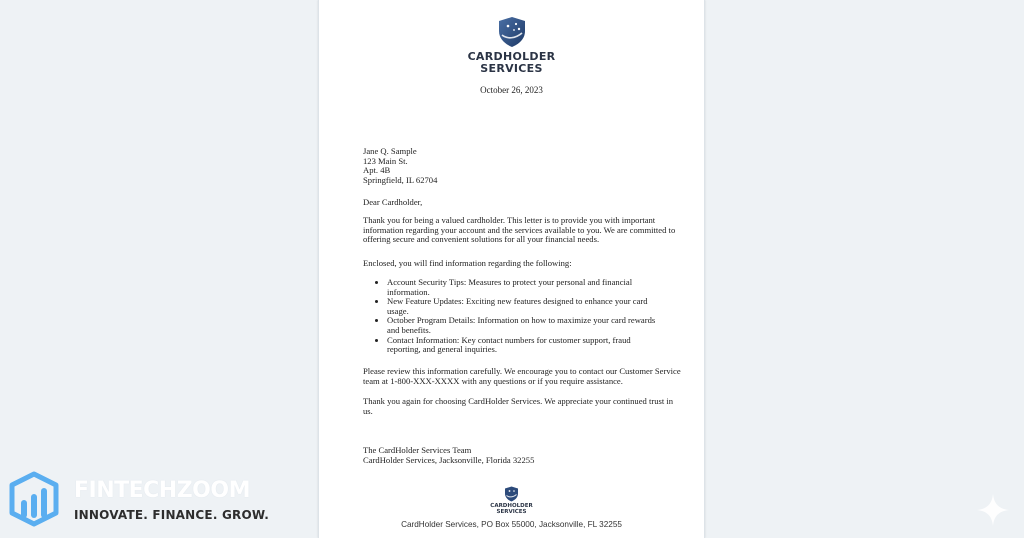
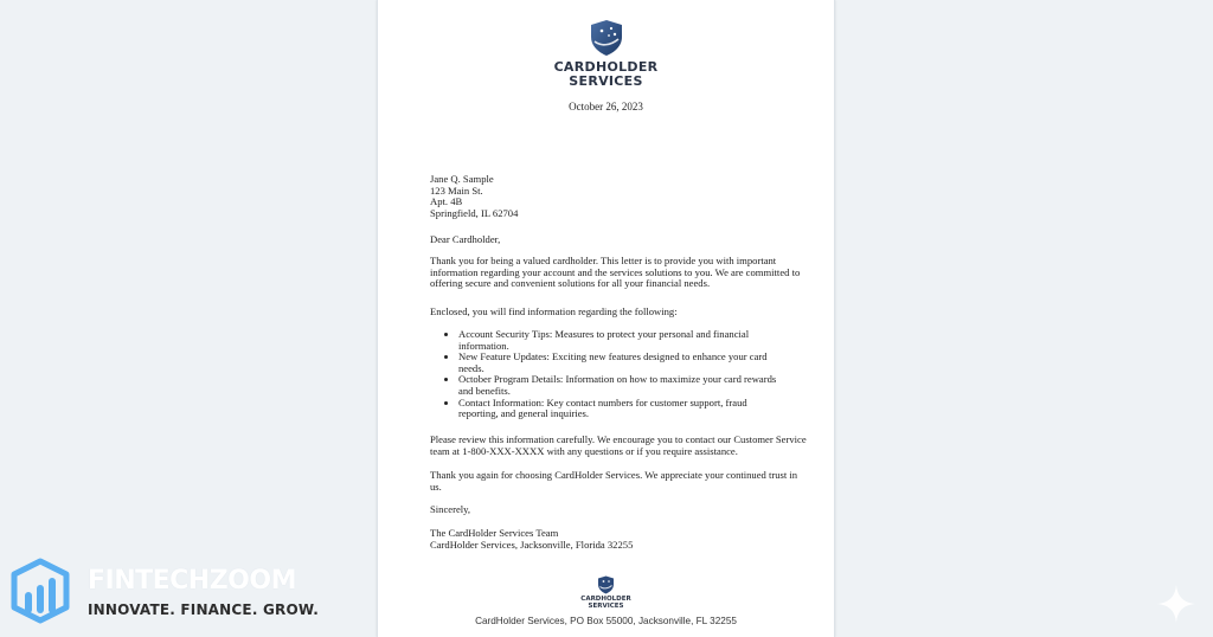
  CARDHOLDER
  SERVICES
  October 26, 2023
  Jane Q. Sample
  123 Main St.
  Apt. 4B
  Springfield, IL 62704
  Dear Cardholder,
- Thank you for being a valued cardholder. This letter is to provide you with important information regarding your account and the services available to you. We are committed to offering secure and convenient solutions for all your financial needs.
+ Thank you for being a valued cardholder. This letter is to provide you with important information regarding your account and the services solutions to you. We are committed to offering secure and convenient solutions for all your financial needs.
  Enclosed, you will find information regarding the following:
  Account Security Tips: Measures to protect your personal and financial information.
- New Feature Updates: Exciting new features designed to enhance your card usage.
+ New Feature Updates: Exciting new features designed to enhance your card needs.
  October Program Details: Information on how to maximize your card rewards and benefits.
  Contact Information: Key contact numbers for customer support, fraud reporting, and general inquiries.
  Please review this information carefully. We encourage you to contact our Customer Service team at 1-800-XXX-XXXX with any questions or if you require assistance.
  Thank you again for choosing CardHolder Services. We appreciate your continued trust in us.
+ Sincerely,
  The CardHolder Services Team
  CardHolder Services, Jacksonville, Florida 32255
  CardHolder Services, PO Box 55000, Jacksonville, FL 32255
  FINTECHZOOM
  INNOVATE. FINANCE. GROW.
